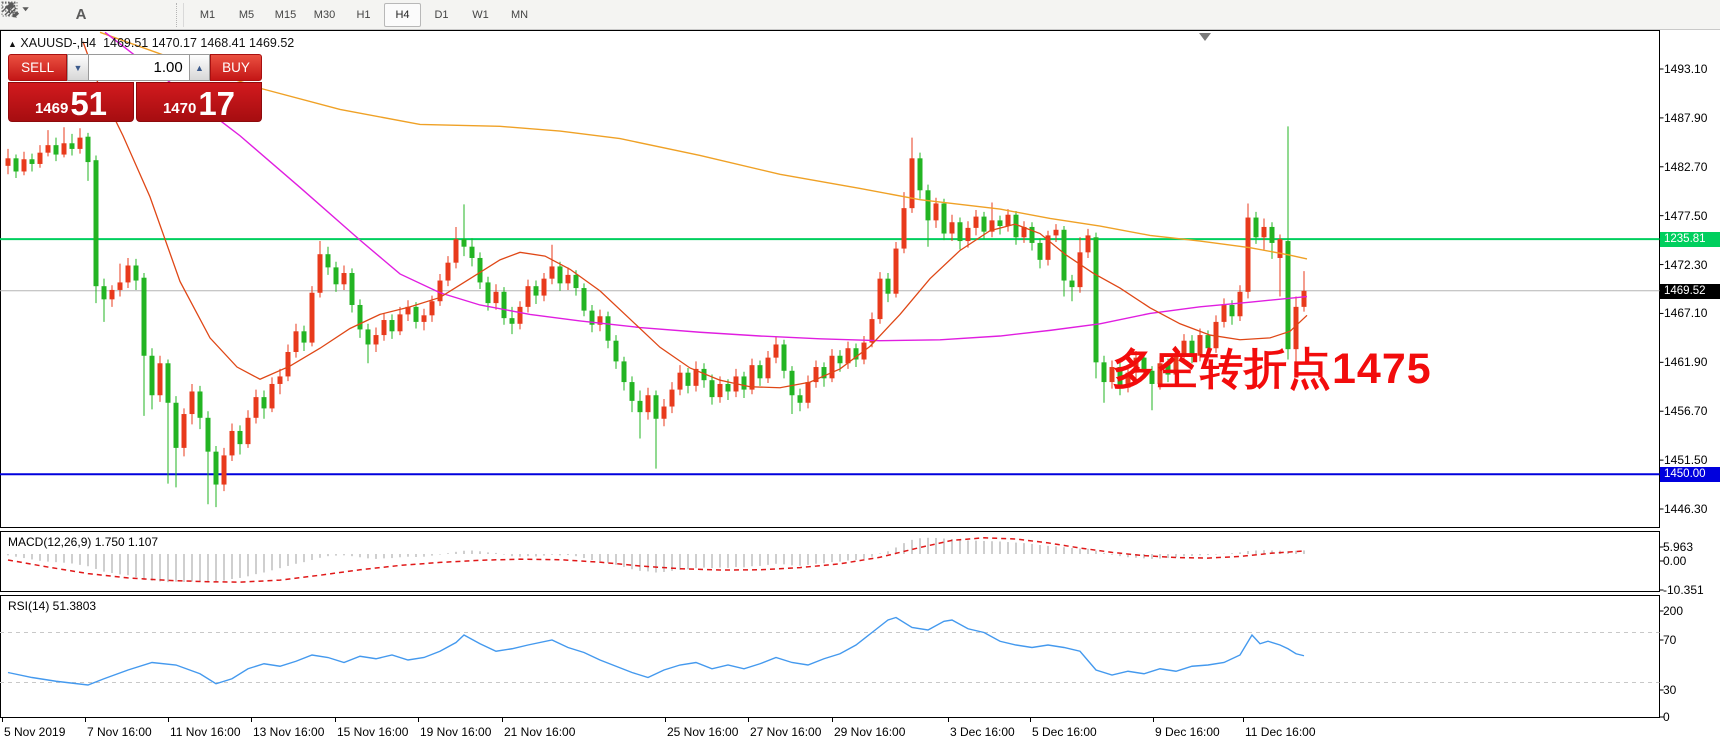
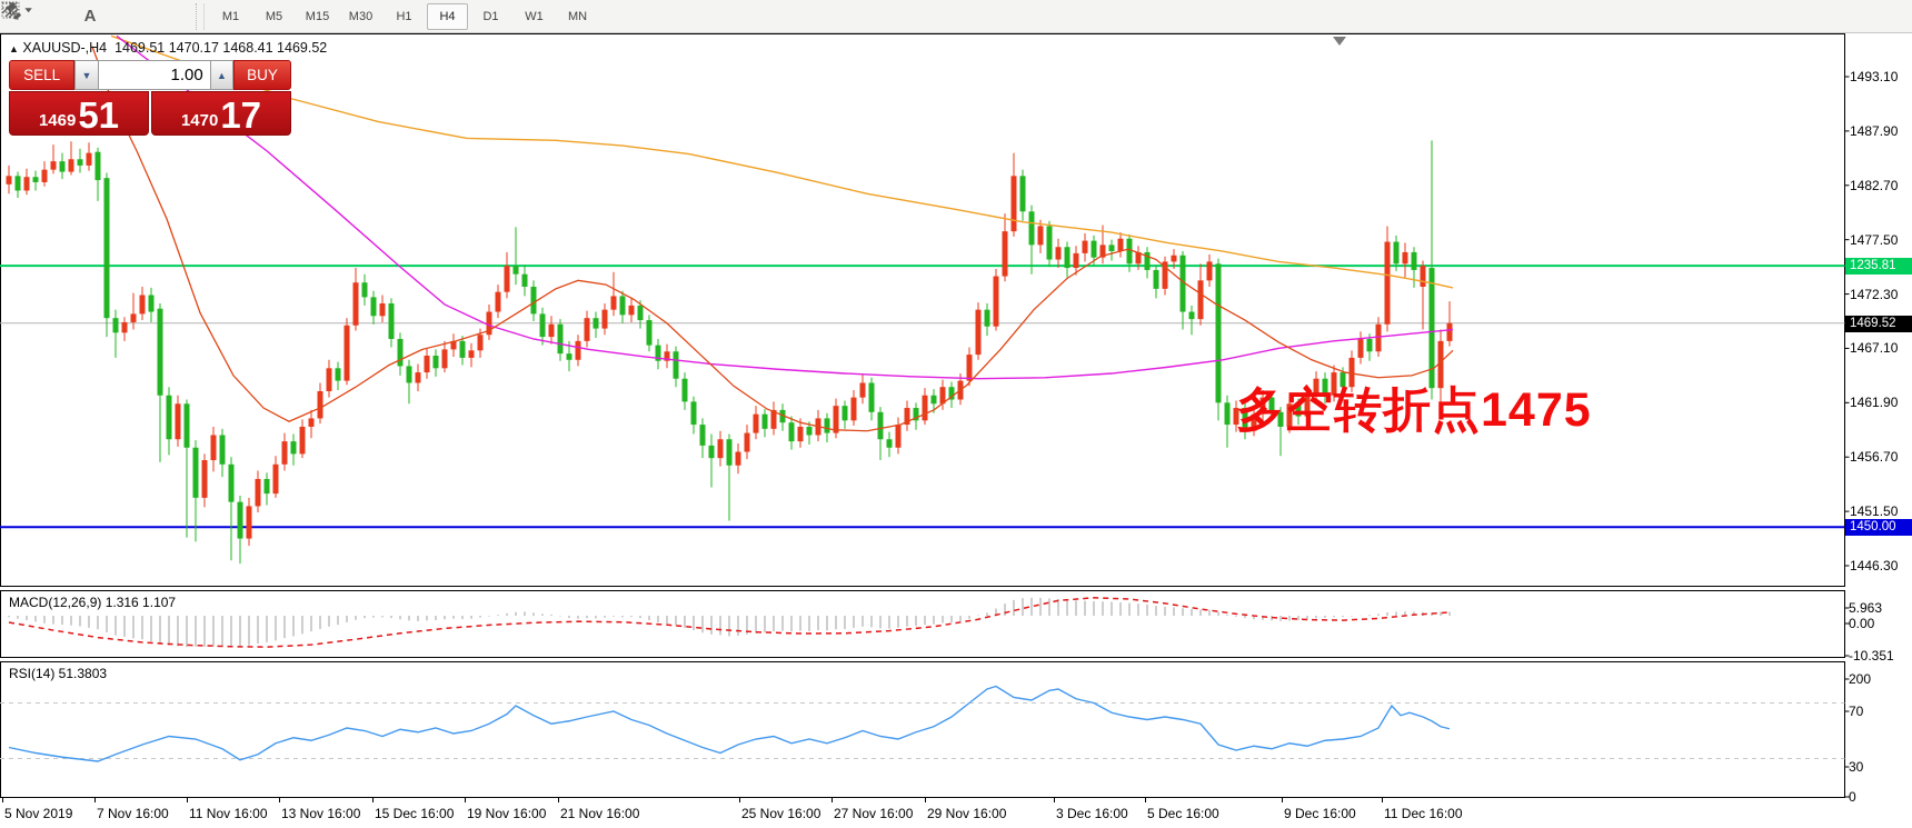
  A
  T
  M1
  M5
  M15
  M30
  H1
  H4
  D1
  W1
  MN
  ▲ XAUUSD-,H4 1469.51 1470.17 1468.41 1469.52
  SELL
  ▼
  1.00
  ▲
  BUY
  1469
  51
  1470
  17
- MACD(12,26,9) 1.750 1.107
+ MACD(12,26,9) 1.316 1.107
  RSI(14) 51.3803
  多空转折点1475
  1235.81
  1469.52
  1450.00
  1493.10
  1487.90
  1482.70
  1477.50
  1472.30
  1467.10
  1461.90
  1456.70
  1451.50
  1446.30
  5.963
  0.00
  -10.351
  200
  70
  30
  0
  5 Nov 2019
  7 Nov 16:00
  11 Nov 16:00
  13 Nov 16:00
- 15 Nov 16:00
+ 15 Dec 16:00
  19 Nov 16:00
  21 Nov 16:00
  25 Nov 16:00
  27 Nov 16:00
  29 Nov 16:00
  3 Dec 16:00
  5 Dec 16:00
  9 Dec 16:00
  11 Dec 16:00
